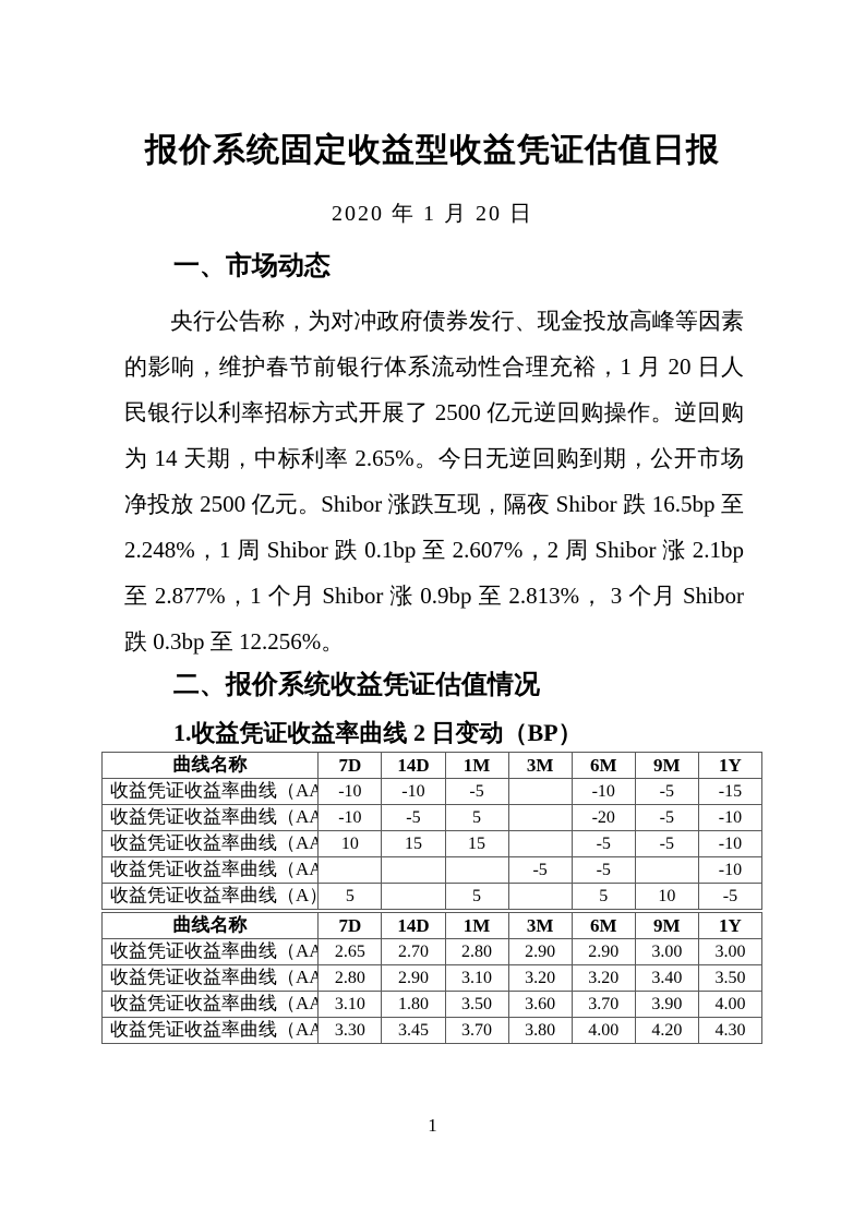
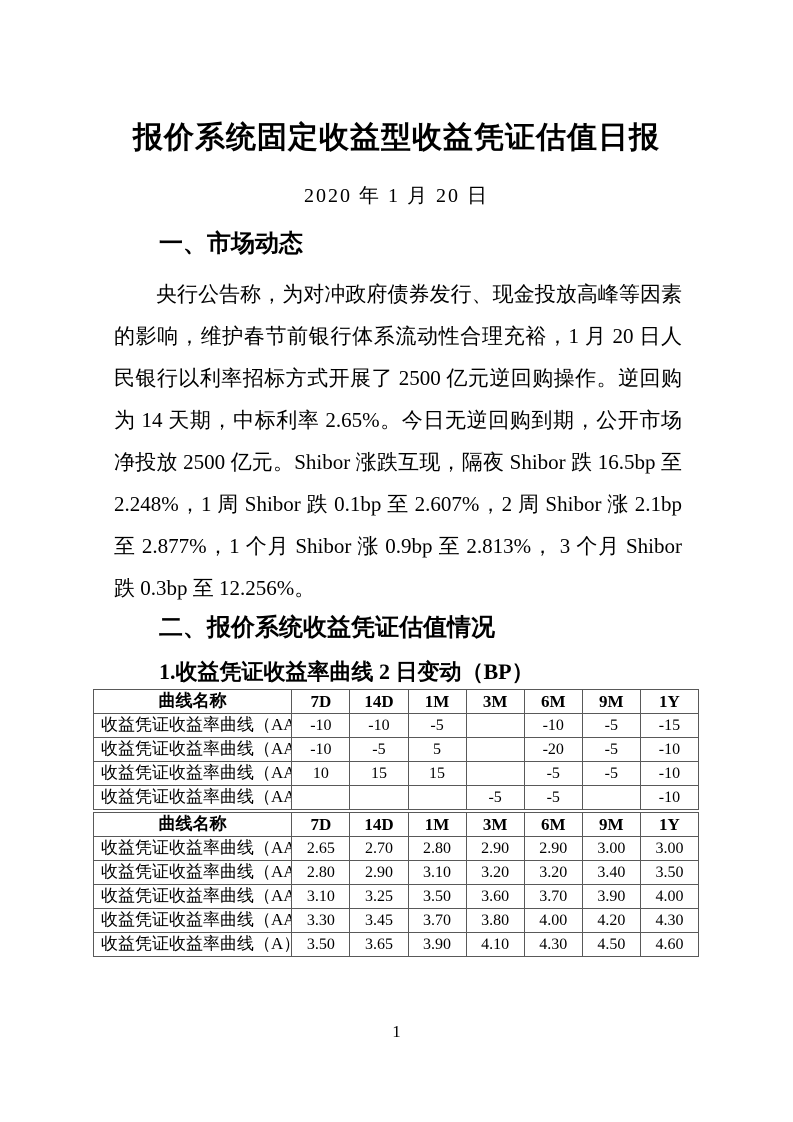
  报价系统固定收益型收益凭证估值日报
  2020 年 1 月 20 日
  一、市场动态
  央行公告称，为对冲政府债券发行、现金投放高峰等因素的影响，维护春节前银行体系流动性合理充裕，1 月 20 日人民银行以利率招标方式开展了 2500 亿元逆回购操作。逆回购为 14 天期，中标利率 2.65%。今日无逆回购到期，公开市场净投放 2500 亿元。Shibor 涨跌互现，隔夜 Shibor 跌 16.5bp 至 2.248%，1 周 Shibor 跌 0.1bp 至 2.607%，2 周 Shibor 涨 2.1bp 至 2.877%，1 个月 Shibor 涨 0.9bp 至 2.813%， 3 个月 Shibor 跌 0.3bp 至 12.256%。
  二、报价系统收益凭证估值情况
  1.收益凭证收益率曲线 2 日变动（BP）
  曲线名称	7D	14D	1M	3M	6M	9M	1Y
  收益凭证收益率曲线（AA	-10	-10	-5		-10	-5	-15
  收益凭证收益率曲线（AA	-10	-5	5		-20	-5	-10
  收益凭证收益率曲线（AA	10	15	15		-5	-5	-10
  收益凭证收益率曲线（AA				-5	-5		-10
- 收益凭证收益率曲线（A）	5		5		5	10	-5
  曲线名称	7D	14D	1M	3M	6M	9M	1Y
  收益凭证收益率曲线（AA	2.65	2.70	2.80	2.90	2.90	3.00	3.00
  收益凭证收益率曲线（AA	2.80	2.90	3.10	3.20	3.20	3.40	3.50
- 收益凭证收益率曲线（AA	3.10	1.80	3.50	3.60	3.70	3.90	4.00
+ 收益凭证收益率曲线（AA	3.10	3.25	3.50	3.60	3.70	3.90	4.00
  收益凭证收益率曲线（AA	3.30	3.45	3.70	3.80	4.00	4.20	4.30
+ 收益凭证收益率曲线（A）	3.50	3.65	3.90	4.10	4.30	4.50	4.60
  1
